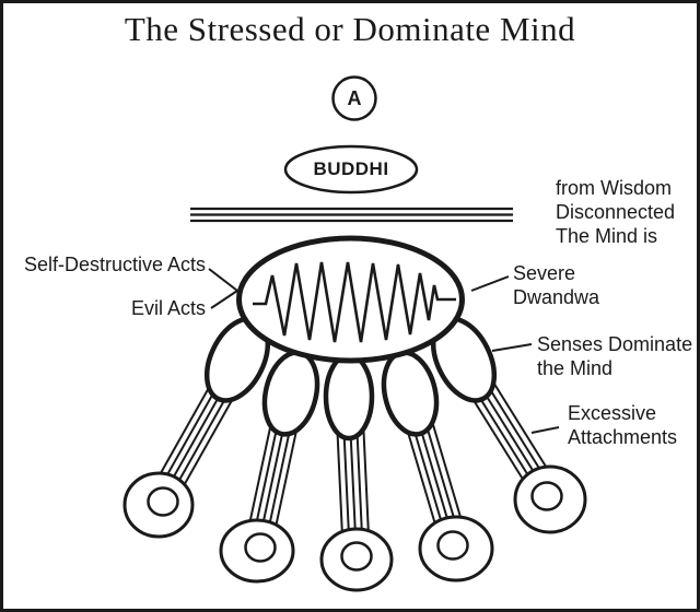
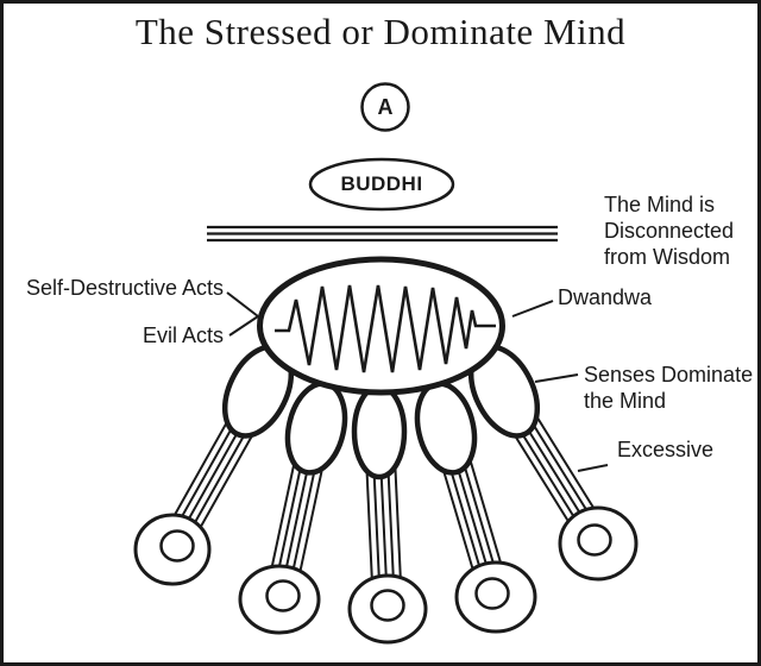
  The Stressed or Dominate Mind
  A
  BUDDHI
  Self-Destructive Acts
  Evil Acts
- from Wisdom
+ The Mind is
  Disconnected
- The Mind is
+ from Wisdom
- Severe
  Dwandwa
  Senses Dominate
  the Mind
  Excessive
- Attachments
